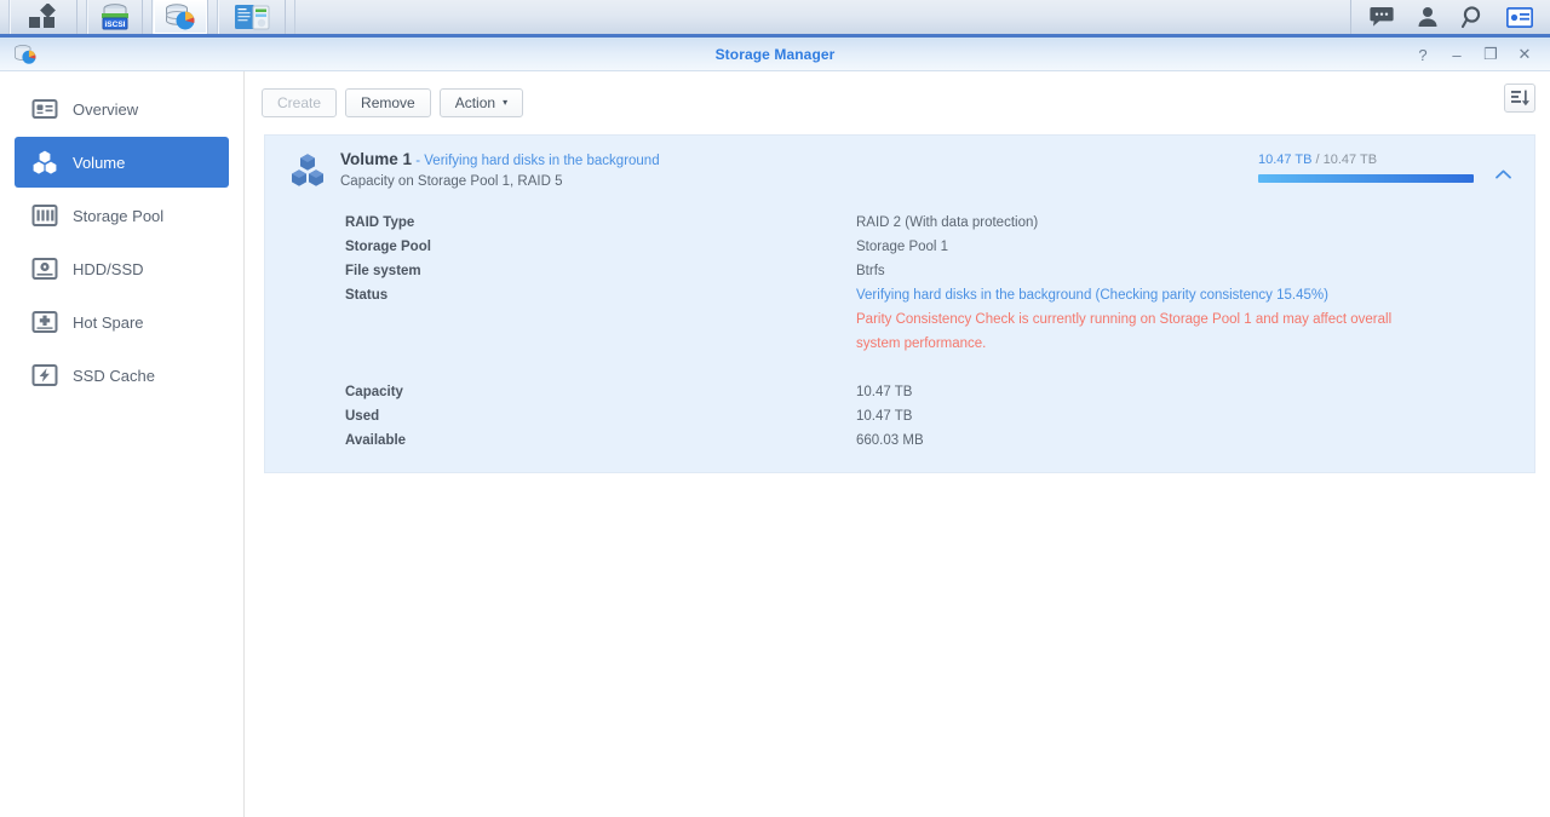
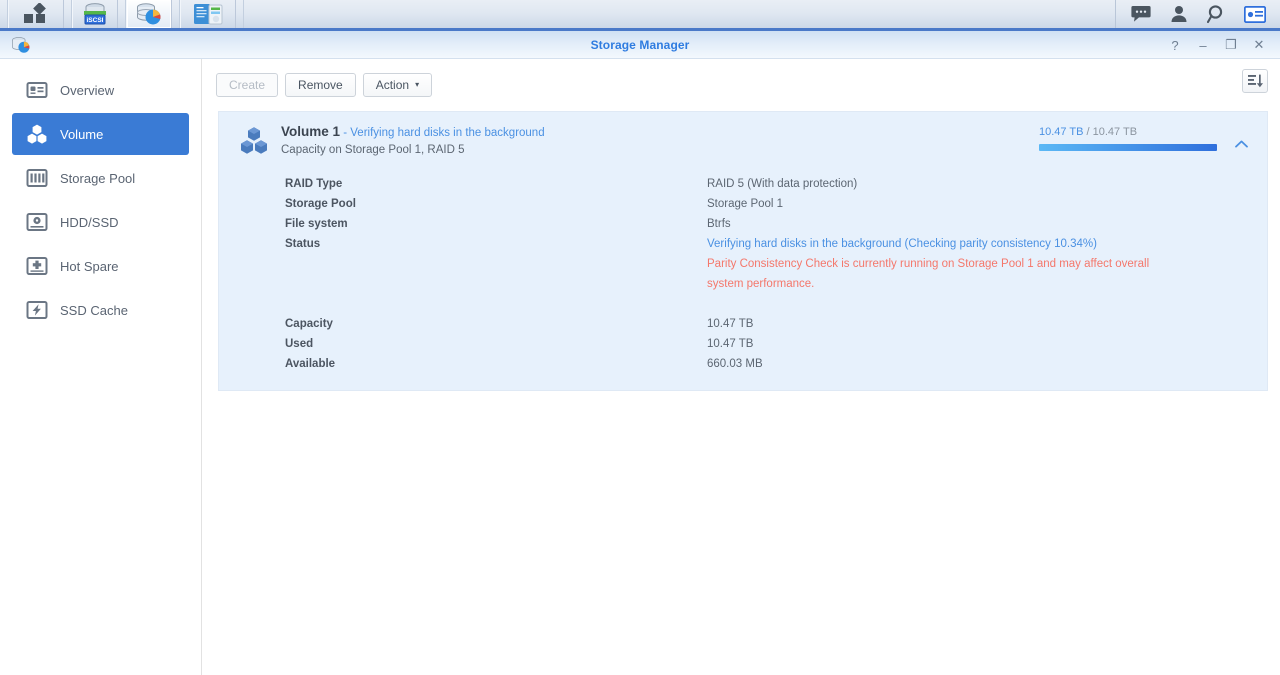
  Storage Manager
  ?
  –
  ❐
  ✕
  Overview
  Volume
  Storage Pool
  HDD/SSD
  Hot Spare
  SSD Cache
  Create
  Remove
  Action
  ▾
  Volume 1 - Verifying hard disks in the background
  Capacity on Storage Pool 1, RAID 5
  10.47 TB / 10.47 TB
  RAID Type
- RAID 2 (With data protection)
+ RAID 5 (With data protection)
  Storage Pool
  Storage Pool 1
  File system
  Btrfs
  Status
- Verifying hard disks in the background (Checking parity consistency 15.45%)
+ Verifying hard disks in the background (Checking parity consistency 10.34%)
  Parity Consistency Check is currently running on Storage Pool 1 and may affect overall system performance.
  Capacity
  10.47 TB
  Used
  10.47 TB
  Available
  660.03 MB
